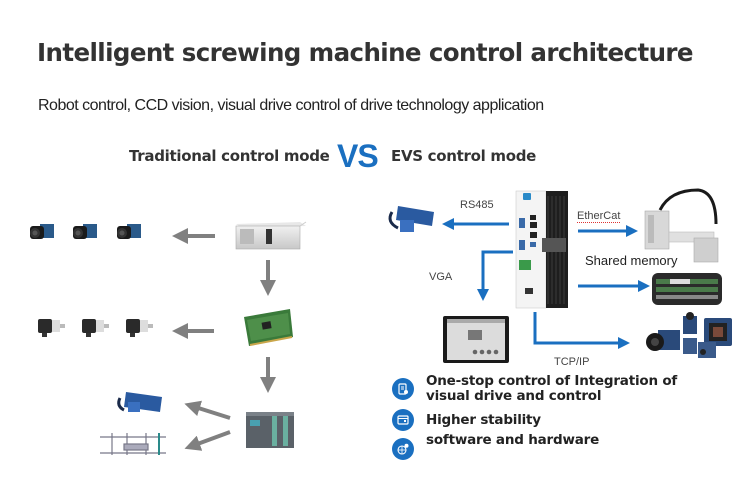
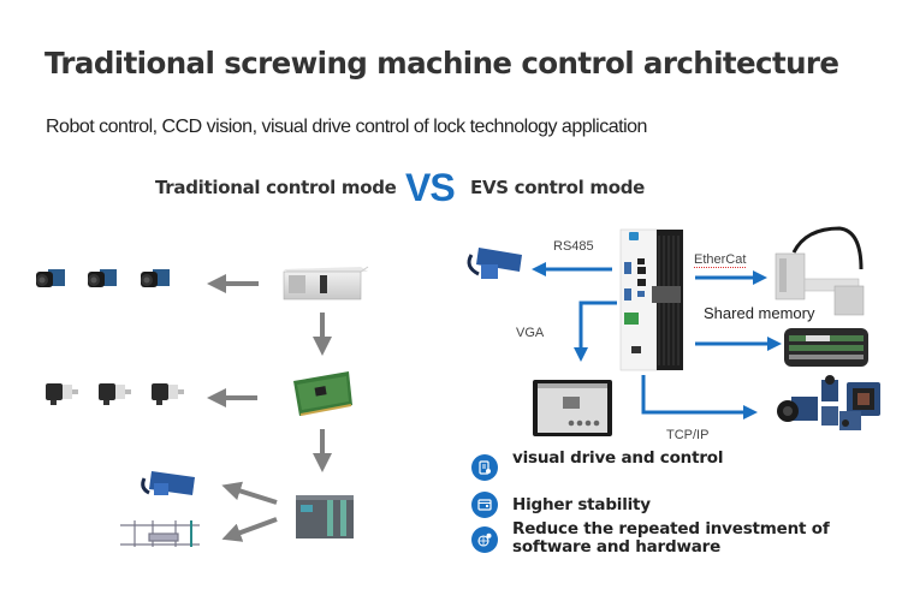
- Intelligent screwing machine control architecture
+ Traditional screwing machine control architecture
- Robot control, CCD vision, visual drive control of drive technology application
+ Robot control, CCD vision, visual drive control of lock technology application
  Traditional control mode
  VS
  EVS control mode
  RS485
  VGA
  EtherCat
  Shared memory
  TCP/IP
- One-stop control of Integration of
  visual drive and control
  Higher stability
+ Reduce the repeated investment of
  software and hardware
